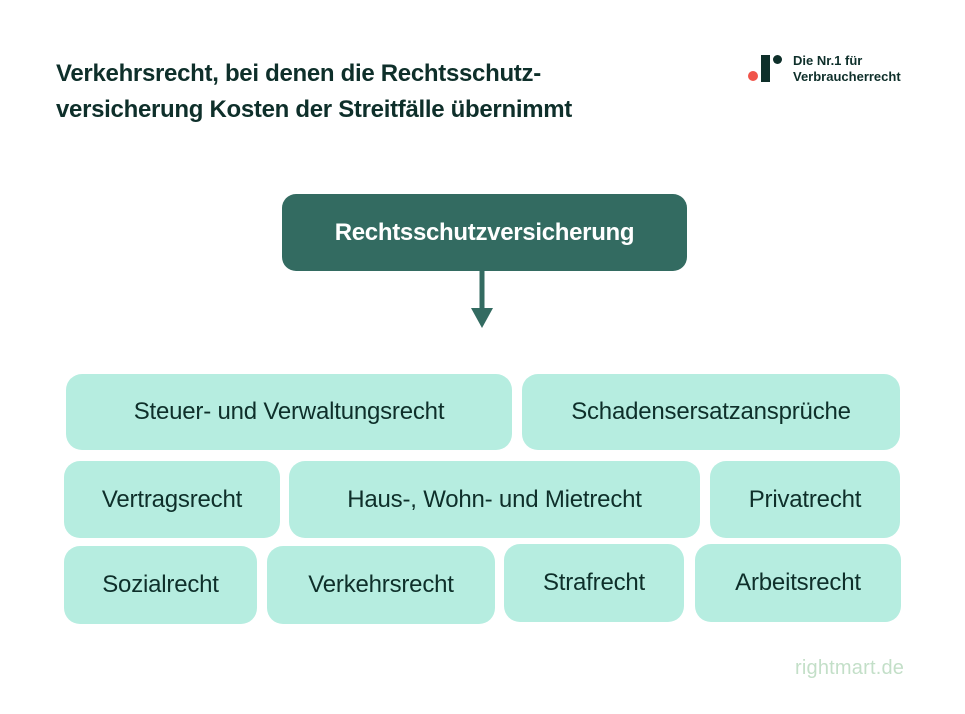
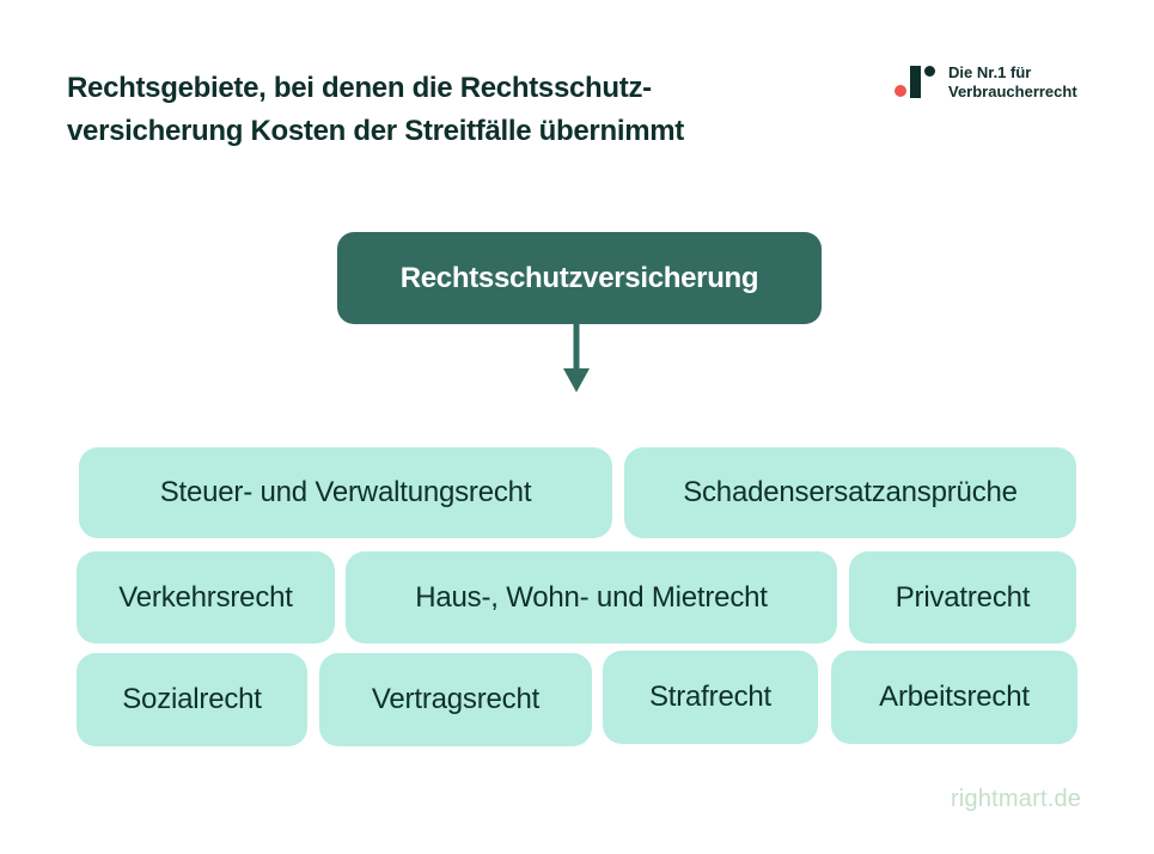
- Verkehrsrecht, bei denen die Rechtsschutz-
+ Rechtsgebiete, bei denen die Rechtsschutz-
  versicherung Kosten der Streitfälle übernimmt
  Die Nr.1 für
  Verbraucherrecht
  Rechtsschutzversicherung
  Steuer- und Verwaltungsrecht
  Schadensersatzansprüche
- Vertragsrecht
+ Verkehrsrecht
  Haus-, Wohn- und Mietrecht
  Privatrecht
  Sozialrecht
- Verkehrsrecht
+ Vertragsrecht
  Strafrecht
  Arbeitsrecht
  rightmart.de
